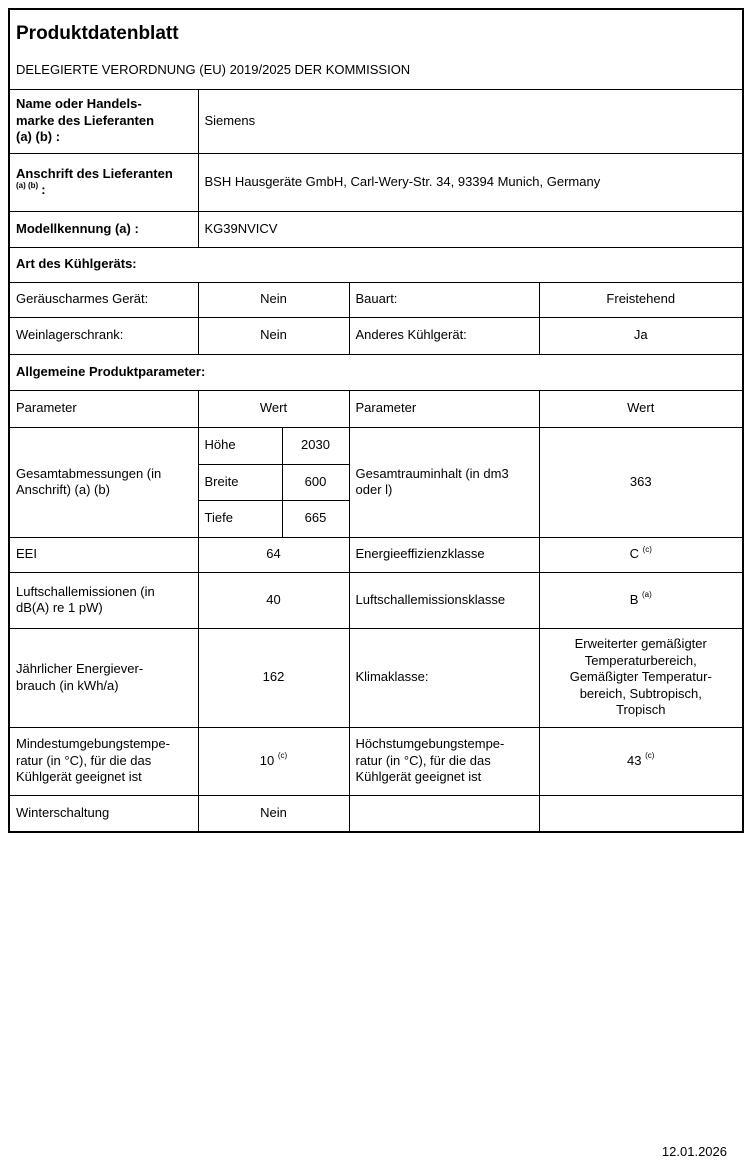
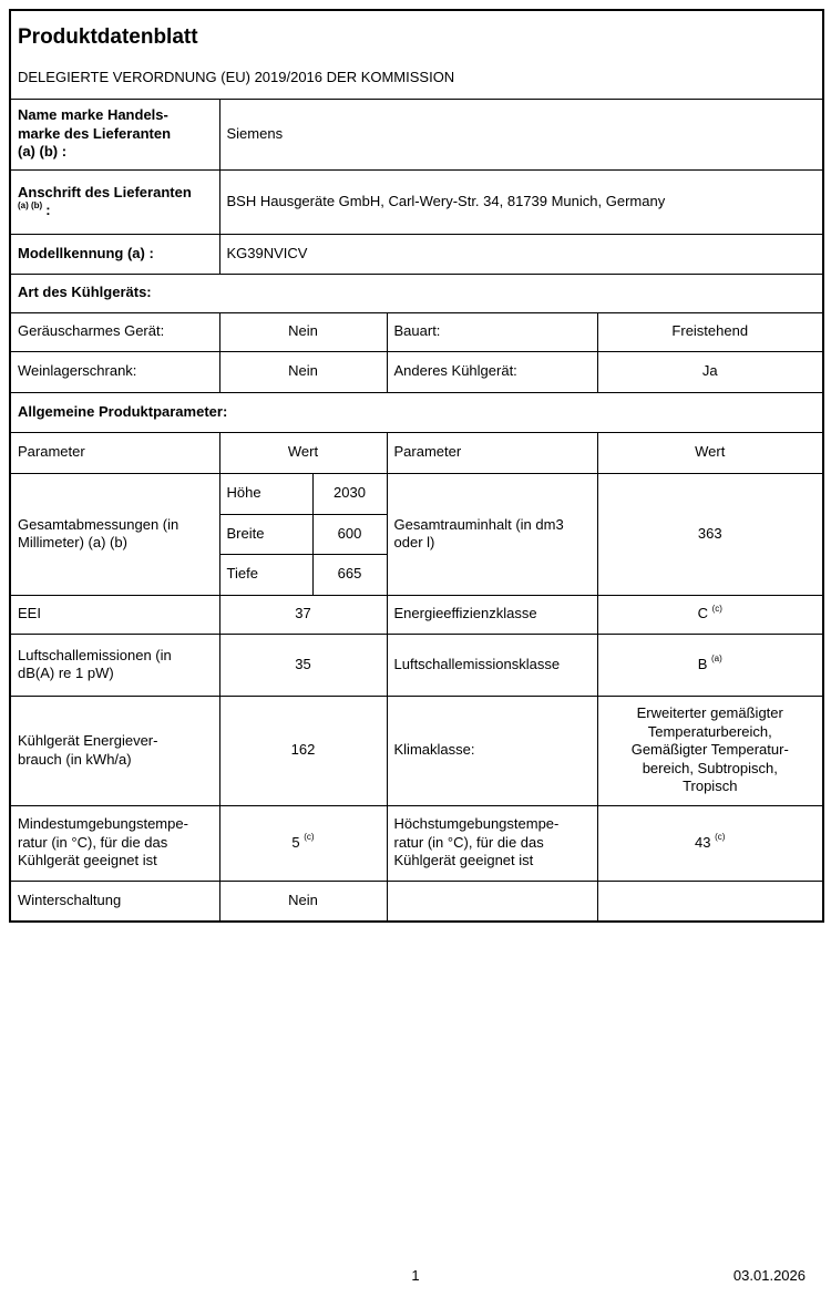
- Produktdatenblatt DELEGIERTE VERORDNUNG (EU) 2019/2025 DER KOMMISSION
+ Produktdatenblatt DELEGIERTE VERORDNUNG (EU) 2019/2016 DER KOMMISSION
- Name oder Handels- marke des Lieferanten (a) (b) :	Siemens
+ Name marke Handels- marke des Lieferanten (a) (b) :	Siemens
- Anschrift des Lieferanten (a) (b) :	BSH Hausgeräte GmbH, Carl-Wery-Str. 34, 93394 Munich, Germany
+ Anschrift des Lieferanten (a) (b) :	BSH Hausgeräte GmbH, Carl-Wery-Str. 34, 81739 Munich, Germany
  Modellkennung (a) :	KG39NVICV
  Art des Kühlgeräts:
  Geräuscharmes Gerät:	Nein	Bauart:	Freistehend
  Weinlagerschrank:	Nein	Anderes Kühlgerät:	Ja
  Allgemeine Produktparameter:
  Parameter	Wert	Parameter	Wert
- Gesamtabmessungen (in Anschrift) (a) (b)	Höhe	2030	Gesamtrauminhalt (in dm3 oder l)	363
+ Gesamtabmessungen (in Millimeter) (a) (b)	Höhe	2030	Gesamtrauminhalt (in dm3 oder l)	363
  Breite	600
  Tiefe	665
- EEI	64	Energieeffizienzklasse	C (c)
+ EEI	37	Energieeffizienzklasse	C (c)
- Luftschallemissionen (in dB(A) re 1 pW)	40	Luftschallemissionsklasse	B (a)
+ Luftschallemissionen (in dB(A) re 1 pW)	35	Luftschallemissionsklasse	B (a)
- Jährlicher Energiever- brauch (in kWh/a)	162	Klimaklasse:	Erweiterter gemäßigter Temperaturbereich, Gemäßigter Temperatur- bereich, Subtropisch, Tropisch
+ Kühlgerät Energiever- brauch (in kWh/a)	162	Klimaklasse:	Erweiterter gemäßigter Temperaturbereich, Gemäßigter Temperatur- bereich, Subtropisch, Tropisch
- Mindestumgebungstempe- ratur (in °C), für die das Kühlgerät geeignet ist	10 (c)	Höchstumgebungstempe- ratur (in °C), für die das Kühlgerät geeignet ist	43 (c)
+ Mindestumgebungstempe- ratur (in °C), für die das Kühlgerät geeignet ist	5 (c)	Höchstumgebungstempe- ratur (in °C), für die das Kühlgerät geeignet ist	43 (c)
  Winterschaltung	Nein
+ 1
- 12.01.2026
+ 03.01.2026
